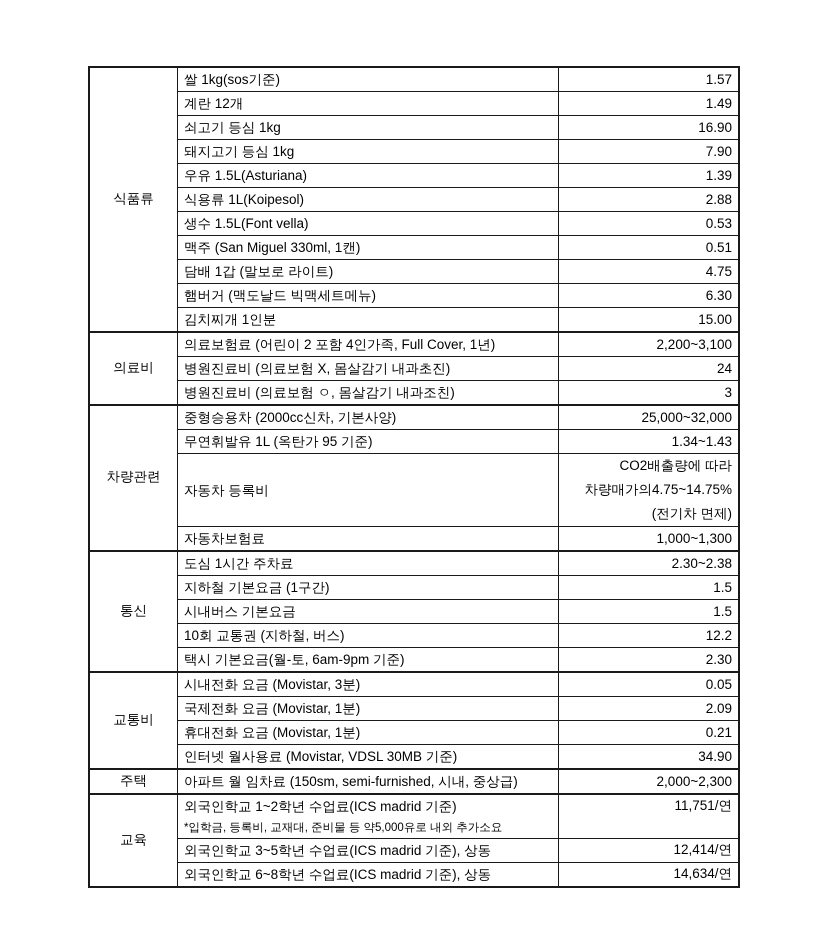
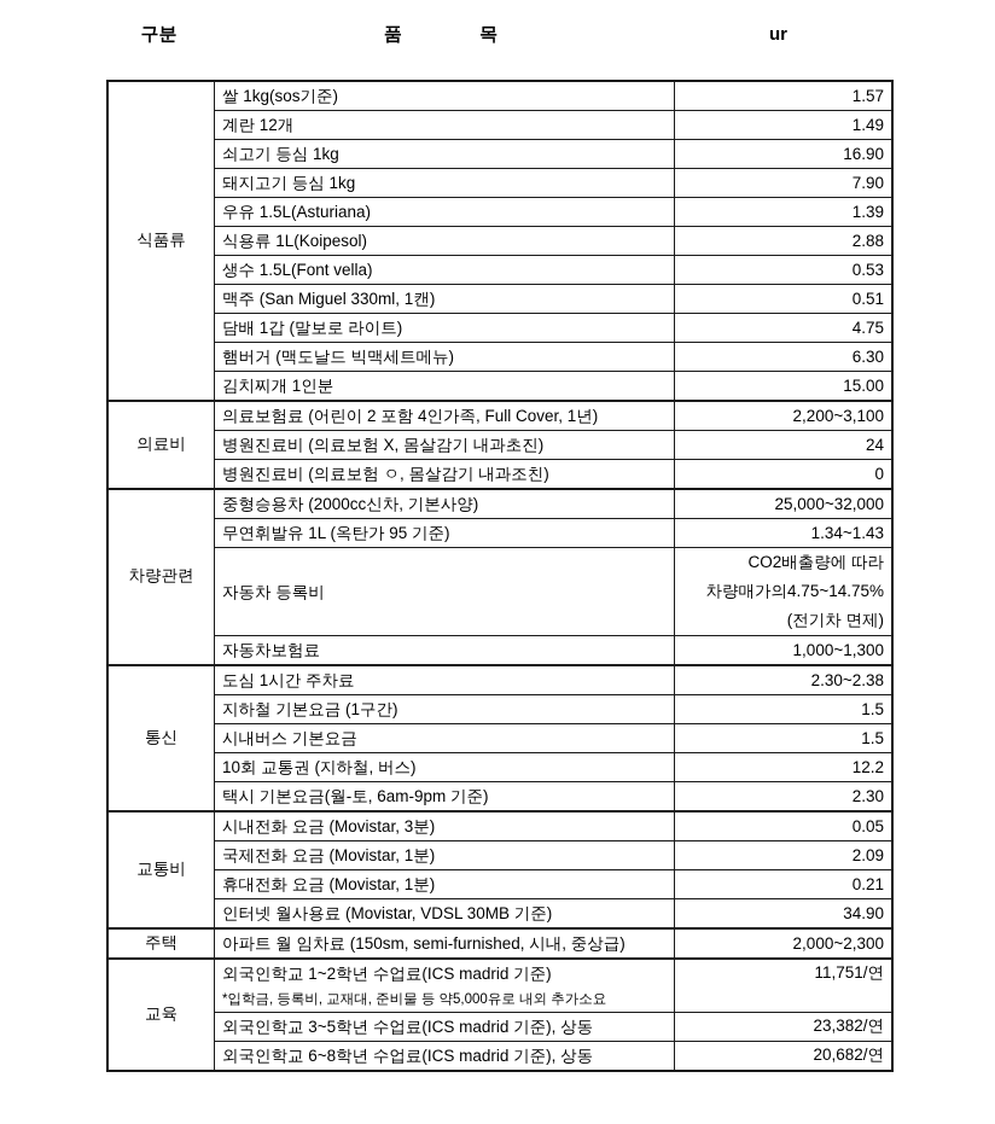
+ 구분
+ 품 목
+ ur
  식품류	쌀 1kg(sos기준)	1.57
  계란 12개	1.49
  쇠고기 등심 1kg	16.90
  돼지고기 등심 1kg	7.90
  우유 1.5L(Asturiana)	1.39
  식용류 1L(Koipesol)	2.88
  생수 1.5L(Font vella)	0.53
  맥주 (San Miguel 330ml, 1캔)	0.51
  담배 1갑 (말보로 라이트)	4.75
  햄버거 (맥도날드 빅맥세트메뉴)	6.30
  김치찌개 1인분	15.00
  의료비	의료보험료 (어린이 2 포함 4인가족, Full Cover, 1년)	2,200~3,100
  병원진료비 (의료보험 X, 몸살감기 내과초진)	24
- 병원진료비 (의료보험 ㅇ, 몸살감기 내과조친)	3
+ 병원진료비 (의료보험 ㅇ, 몸살감기 내과조친)	0
  차량관련	중형승용차 (2000cc신차, 기본사양)	25,000~32,000
  무연휘발유 1L (옥탄가 95 기준)	1.34~1.43
  자동차 등록비	CO2배출량에 따라차량매가의4.75~14.75%(전기차 면제)
  자동차보험료	1,000~1,300
  통신	도심 1시간 주차료	2.30~2.38
  지하철 기본요금 (1구간)	1.5
  시내버스 기본요금	1.5
  10회 교통권 (지하철, 버스)	12.2
  택시 기본요금(월-토, 6am-9pm 기준)	2.30
  교통비	시내전화 요금 (Movistar, 3분)	0.05
  국제전화 요금 (Movistar, 1분)	2.09
  휴대전화 요금 (Movistar, 1분)	0.21
  인터넷 월사용료 (Movistar, VDSL 30MB 기준)	34.90
  주택	아파트 월 임차료 (150sm, semi-furnished, 시내, 중상급)	2,000~2,300
  교육	외국인학교 1~2학년 수업료(ICS madrid 기준)*입학금, 등록비, 교재대, 준비물 등 약5,000유로 내외 추가소요	11,751/연
- 외국인학교 3~5학년 수업료(ICS madrid 기준), 상동	12,414/연
+ 외국인학교 3~5학년 수업료(ICS madrid 기준), 상동	23,382/연
- 외국인학교 6~8학년 수업료(ICS madrid 기준), 상동	14,634/연
+ 외국인학교 6~8학년 수업료(ICS madrid 기준), 상동	20,682/연
